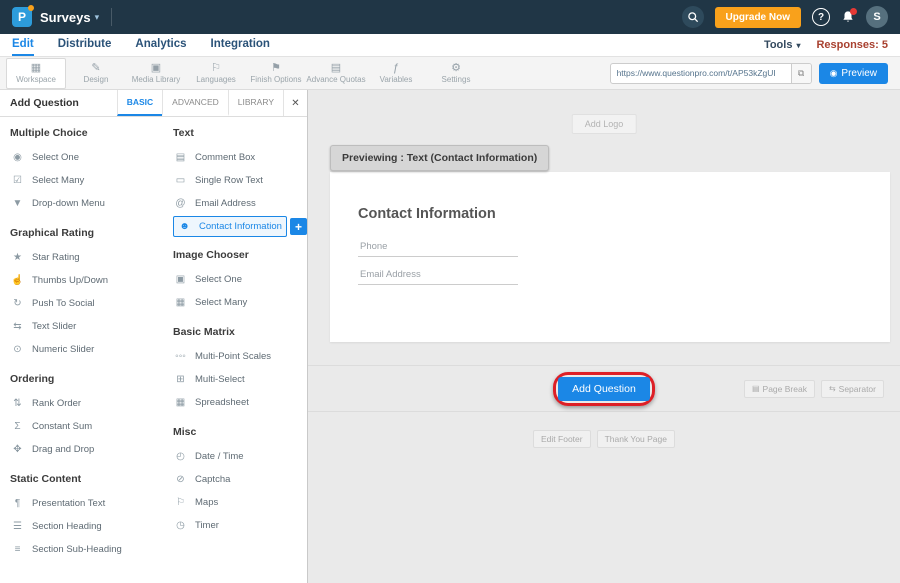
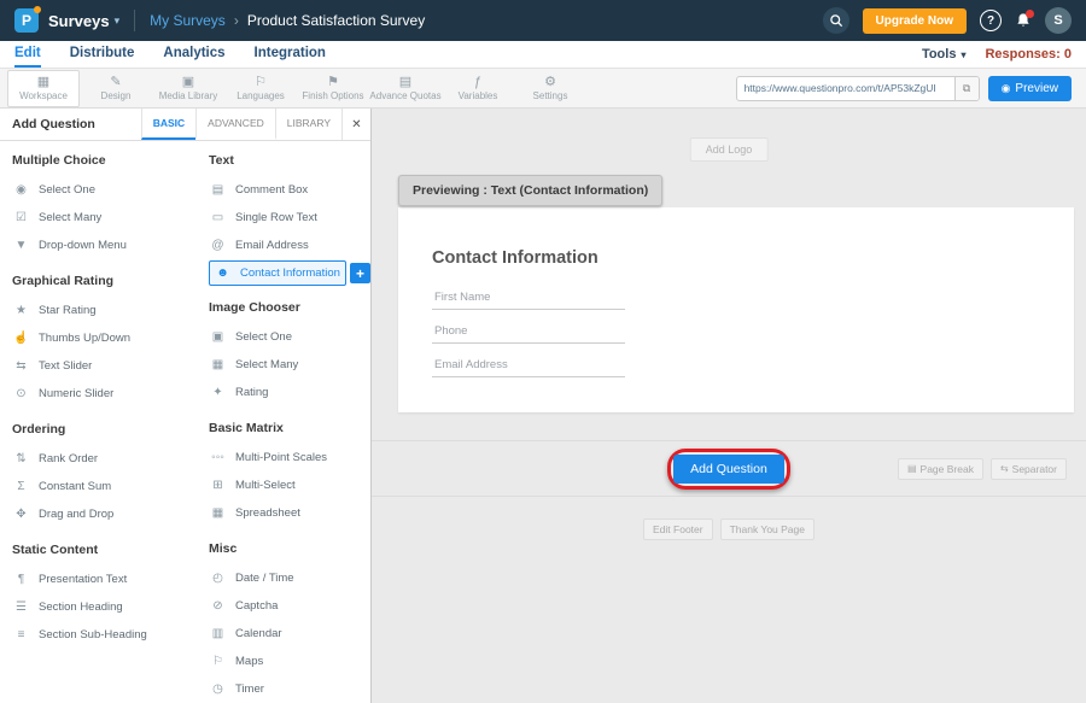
  P
  Surveys
  ▾
+ My Surveys
+ ›
+ Product Satisfaction Survey
  Upgrade Now
  ?
  S
  Edit
  Distribute
  Analytics
  Integration
  Tools
  ▾
- Responses: 5
+ Responses: 0
  ▦
  Workspace
  ✎
  Design
  ▣
  Media Library
  ⚐
  Languages
  ⚑
  Finish Options
  ▤
  Advance Quotas
  ƒ
  Variables
  ⚙
  Settings
  https://www.questionpro.com/t/AP53kZgUI
  ⧉
  ◉
  Preview
  Add Question
  BASIC
  ADVANCED
  LIBRARY
  ✕
  Multiple Choice
  ◉
  Select One
  ☑
  Select Many
  ▼
  Drop-down Menu
  Graphical Rating
  ★
  Star Rating
  ☝
  Thumbs Up/Down
- ↻
- Push To Social
  ⇆
  Text Slider
  ⊙
  Numeric Slider
  Ordering
  ⇅
  Rank Order
  Σ
  Constant Sum
  ✥
  Drag and Drop
  Static Content
  ¶
  Presentation Text
  ☰
  Section Heading
  ≡
  Section Sub-Heading
  Text
  ▤
  Comment Box
  ▭
  Single Row Text
  @
  Email Address
  ☻
  Contact Information
  +
  Image Chooser
  ▣
  Select One
  ▦
  Select Many
+ ✦
+ Rating
  Basic Matrix
  ◦◦◦
  Multi-Point Scales
  ⊞
  Multi-Select
  ▦
  Spreadsheet
  Misc
  ◴
  Date / Time
  ⊘
  Captcha
+ ▥
+ Calendar
  ⚐
  Maps
  ◷
  Timer
  Add Logo
  Previewing : Text (Contact Information)
  Contact Information
+ First Name
  Phone
  Email Address
  Add Question
  ▤
  Page Break
  ⇆
  Separator
  Edit Footer
  Thank You Page
